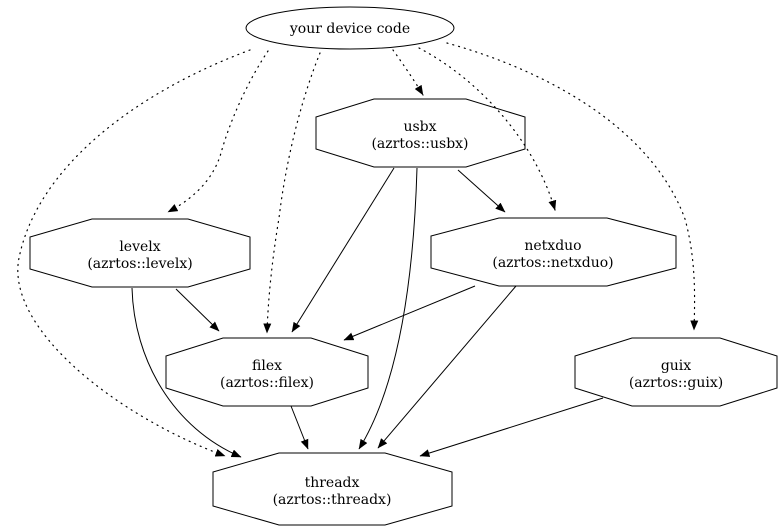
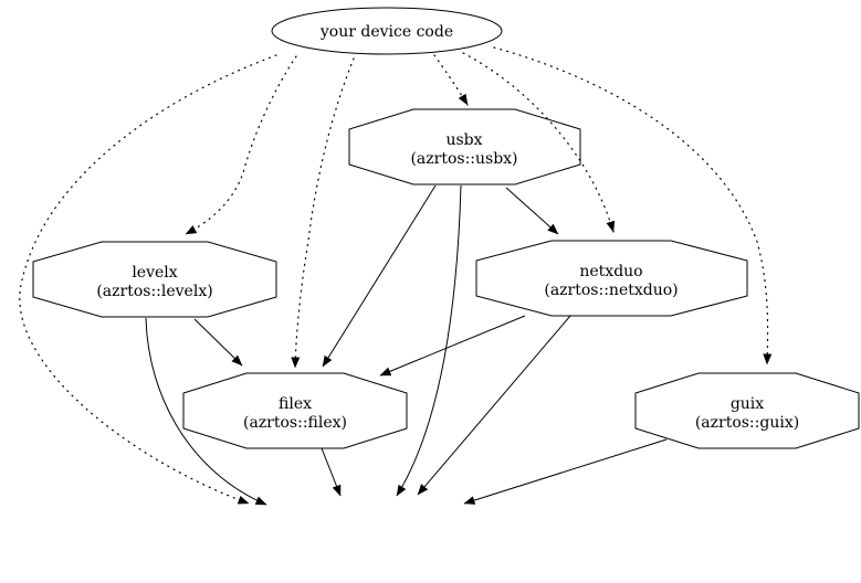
  your device code
  usbx
  (azrtos::usbx)
  levelx
  (azrtos::levelx)
  netxduo
  (azrtos::netxduo)
  filex
  (azrtos::filex)
  guix
  (azrtos::guix)
- threadx
- (azrtos::threadx)
